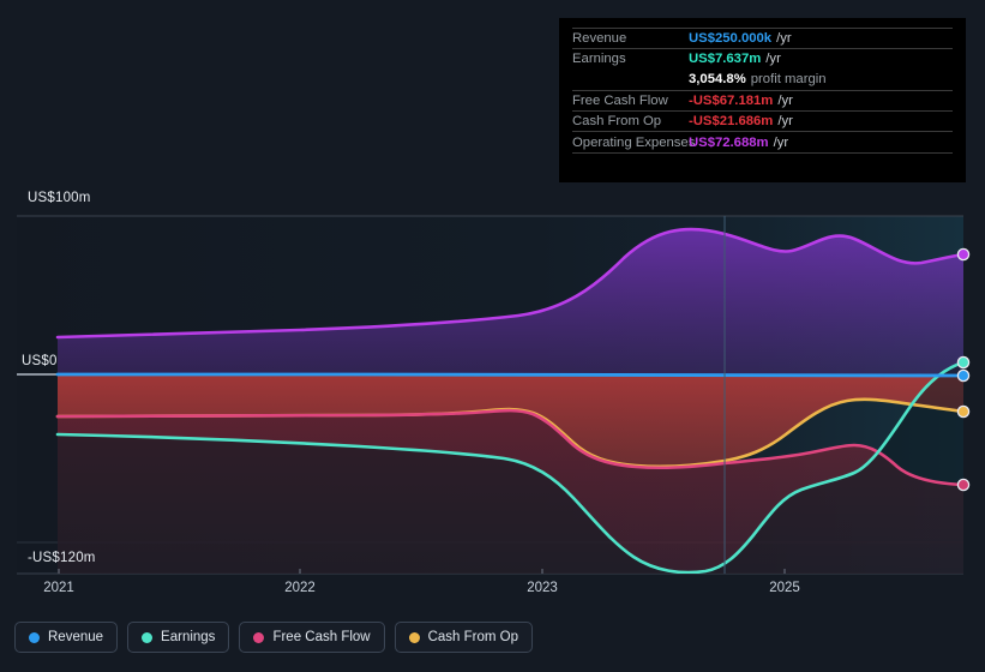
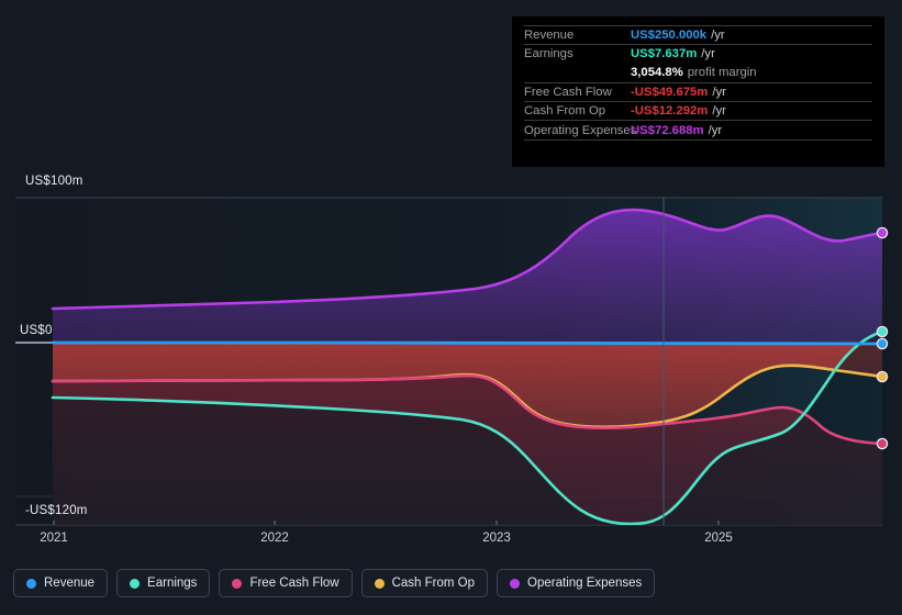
  US$100m
  US$0
  -US$120m
  2021
  2022
  2023
  2025
  Revenue
  US$250.000k
  /yr
  Earnings
  US$7.637m
  /yr
  3,054.8%
  profit margin
  Free Cash Flow
- -US$67.181m
+ -US$49.675m
  /yr
  Cash From Op
- -US$21.686m
+ -US$12.292m
  /yr
  Operating Expense
  US$72.688m
  /yr
  Revenue
  Earnings
  Free Cash Flow
  Cash From Op
+ Operating Expenses
